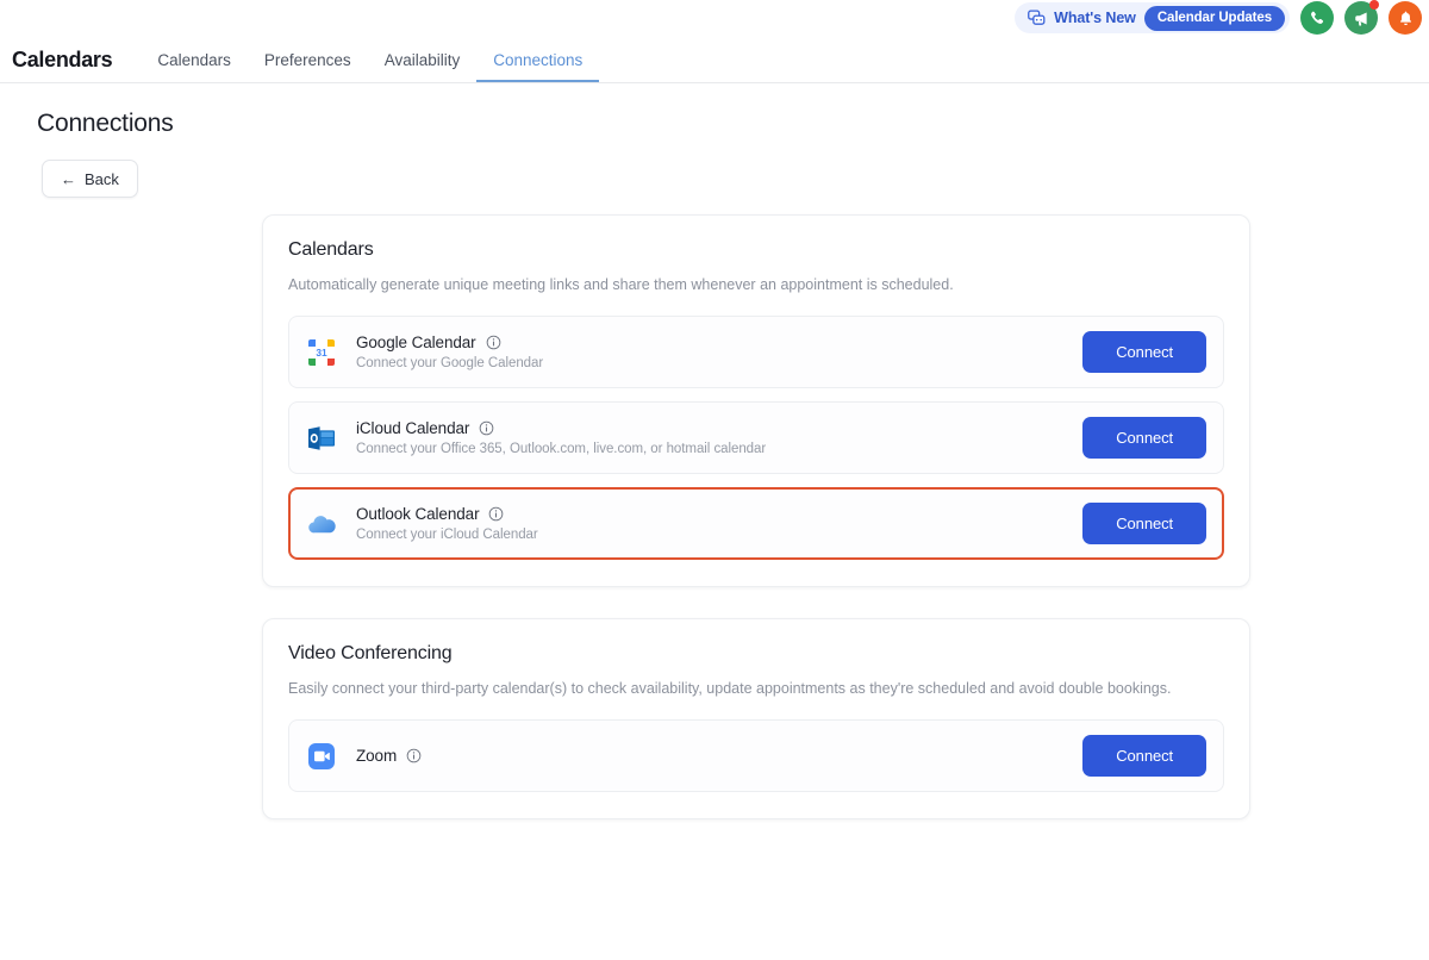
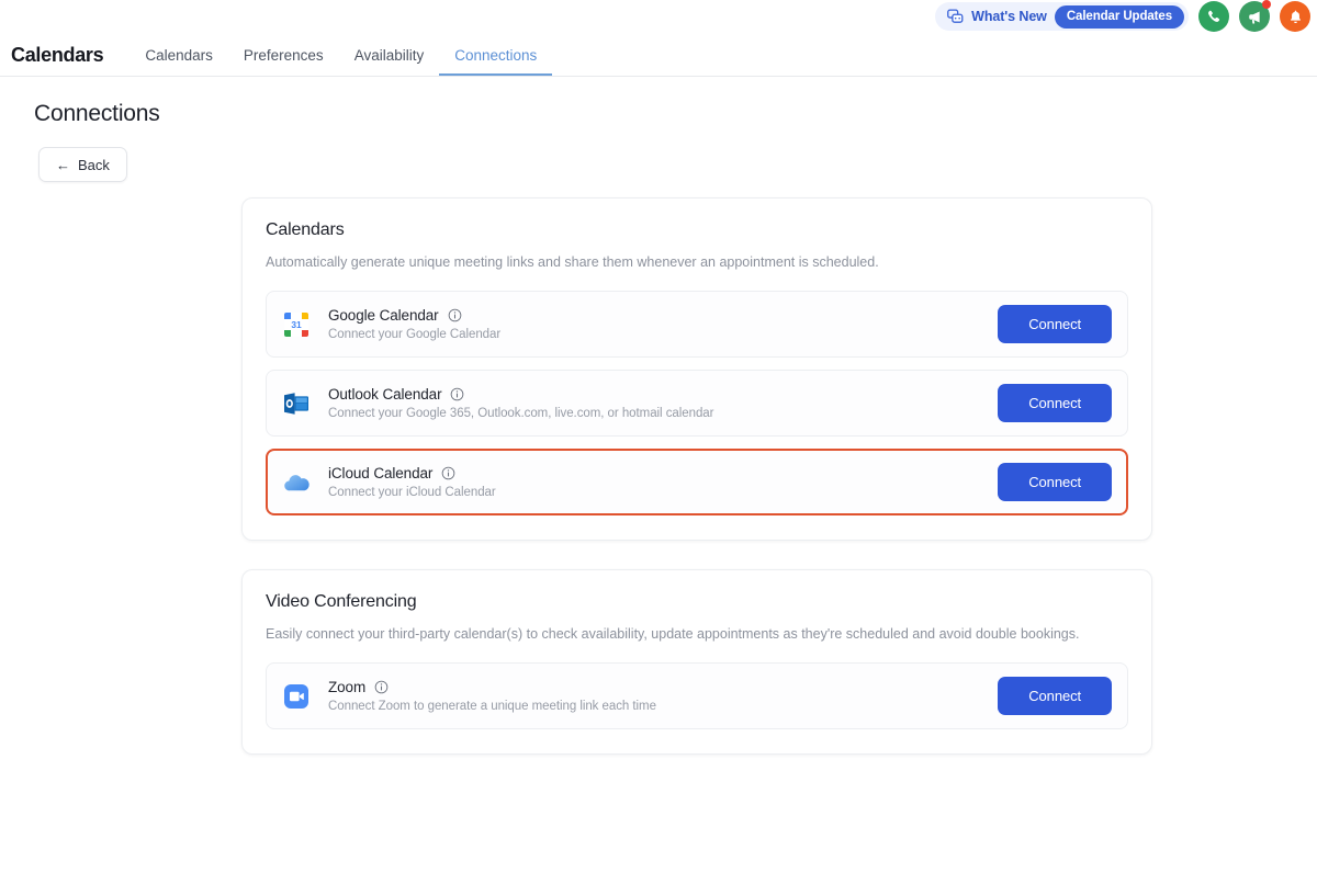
  What's New
  Calendar Updates
  Calendars
  Calendars
  Preferences
  Availability
  Connections
  Connections
  ←
  Back
  Calendars
  Automatically generate unique meeting links and share them whenever an appointment is scheduled.
  31
  Google Calendar
  Connect your Google Calendar
  Connect
- iCloud Calendar
+ Outlook Calendar
- Connect your Office 365, Outlook.com, live.com, or hotmail calendar
+ Connect your Google 365, Outlook.com, live.com, or hotmail calendar
  Connect
- Outlook Calendar
+ iCloud Calendar
  Connect your iCloud Calendar
  Connect
  Video Conferencing
  Easily connect your third-party calendar(s) to check availability, update appointments as they're scheduled and avoid double bookings.
  Zoom
+ Connect Zoom to generate a unique meeting link each time
  Connect
